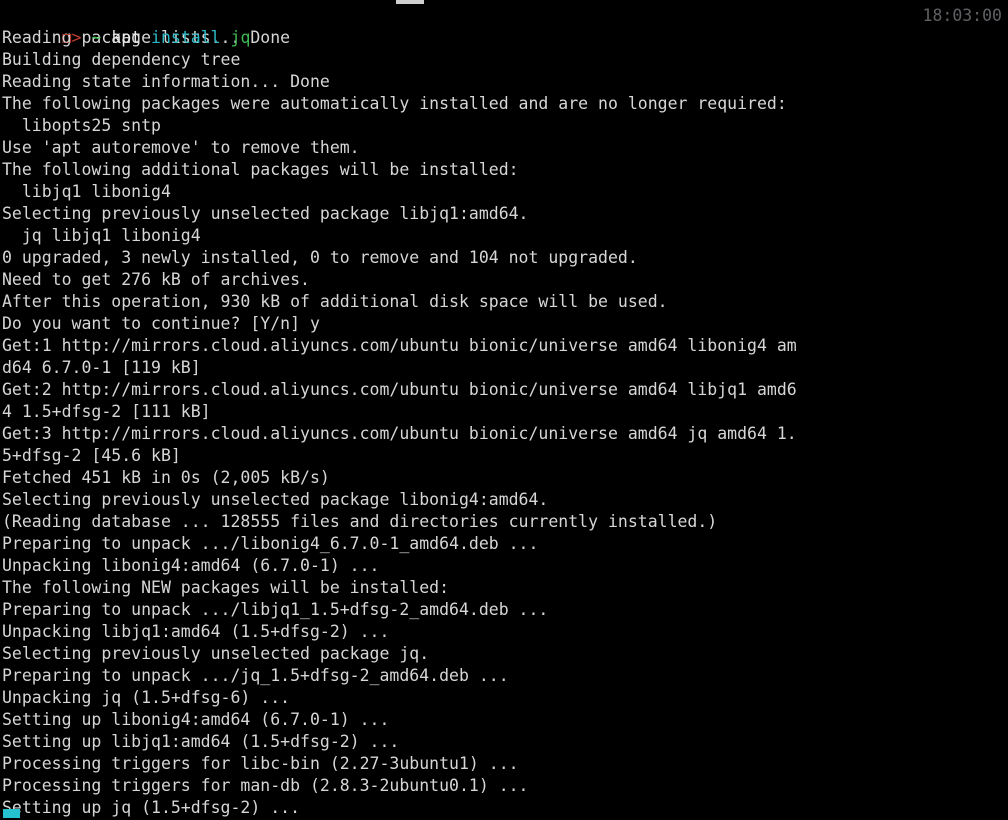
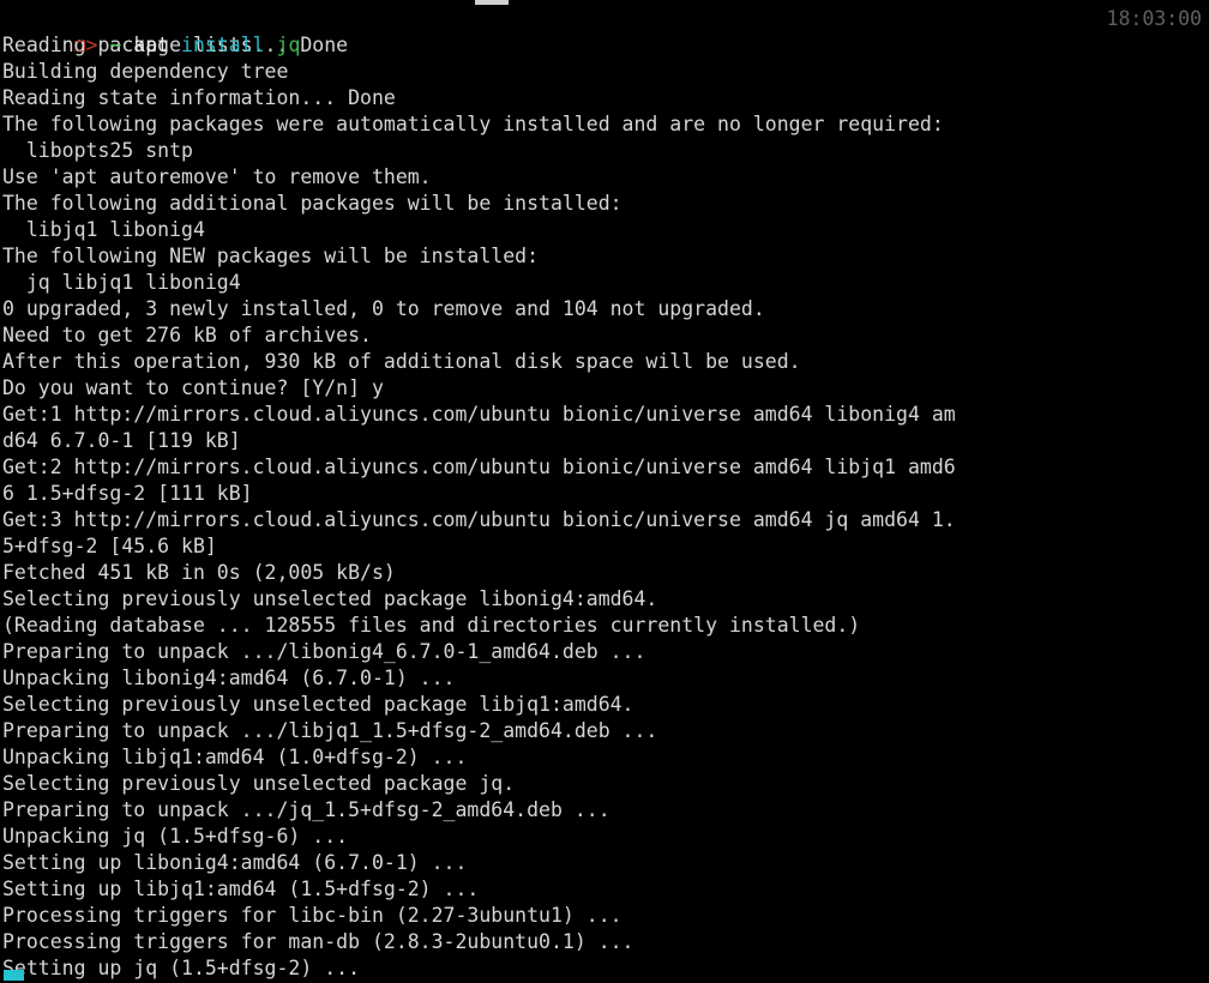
  ❐> ~ apt install jq
  18:03:00
  Reading package lists... Done
  Building dependency tree
  Reading state information... Done
  The following packages were automatically installed and are no longer required:
  libopts25 sntp
  Use 'apt autoremove' to remove them.
  The following additional packages will be installed:
  libjq1 libonig4
- Selecting previously unselected package libjq1:amd64.
+ The following NEW packages will be installed:
  jq libjq1 libonig4
  0 upgraded, 3 newly installed, 0 to remove and 104 not upgraded.
  Need to get 276 kB of archives.
  After this operation, 930 kB of additional disk space will be used.
  Do you want to continue? [Y/n] y
  Get:1 http://mirrors.cloud.aliyuncs.com/ubuntu bionic/universe amd64 libonig4 am
  d64 6.7.0-1 [119 kB]
  Get:2 http://mirrors.cloud.aliyuncs.com/ubuntu bionic/universe amd64 libjq1 amd6
- 4 1.5+dfsg-2 [111 kB]
+ 6 1.5+dfsg-2 [111 kB]
  Get:3 http://mirrors.cloud.aliyuncs.com/ubuntu bionic/universe amd64 jq amd64 1.
  5+dfsg-2 [45.6 kB]
  Fetched 451 kB in 0s (2,005 kB/s)
  Selecting previously unselected package libonig4:amd64.
  (Reading database ... 128555 files and directories currently installed.)
  Preparing to unpack .../libonig4_6.7.0-1_amd64.deb ...
  Unpacking libonig4:amd64 (6.7.0-1) ...
- The following NEW packages will be installed:
+ Selecting previously unselected package libjq1:amd64.
  Preparing to unpack .../libjq1_1.5+dfsg-2_amd64.deb ...
- Unpacking libjq1:amd64 (1.5+dfsg-2) ...
+ Unpacking libjq1:amd64 (1.0+dfsg-2) ...
  Selecting previously unselected package jq.
  Preparing to unpack .../jq_1.5+dfsg-2_amd64.deb ...
  Unpacking jq (1.5+dfsg-6) ...
  Setting up libonig4:amd64 (6.7.0-1) ...
  Setting up libjq1:amd64 (1.5+dfsg-2) ...
  Processing triggers for libc-bin (2.27-3ubuntu1) ...
  Processing triggers for man-db (2.8.3-2ubuntu0.1) ...
  Setting up jq (1.5+dfsg-2) ...
